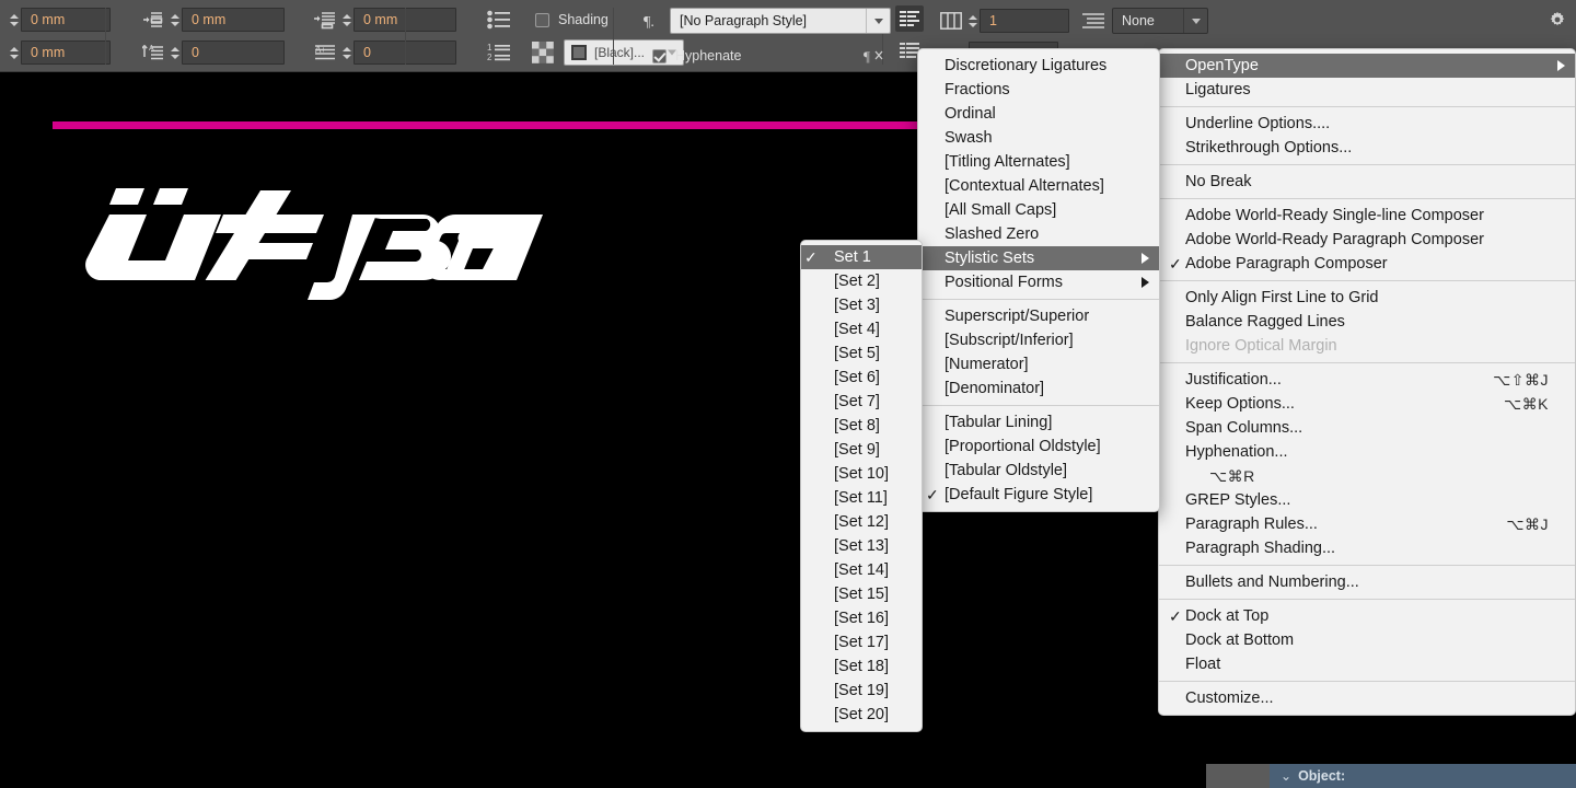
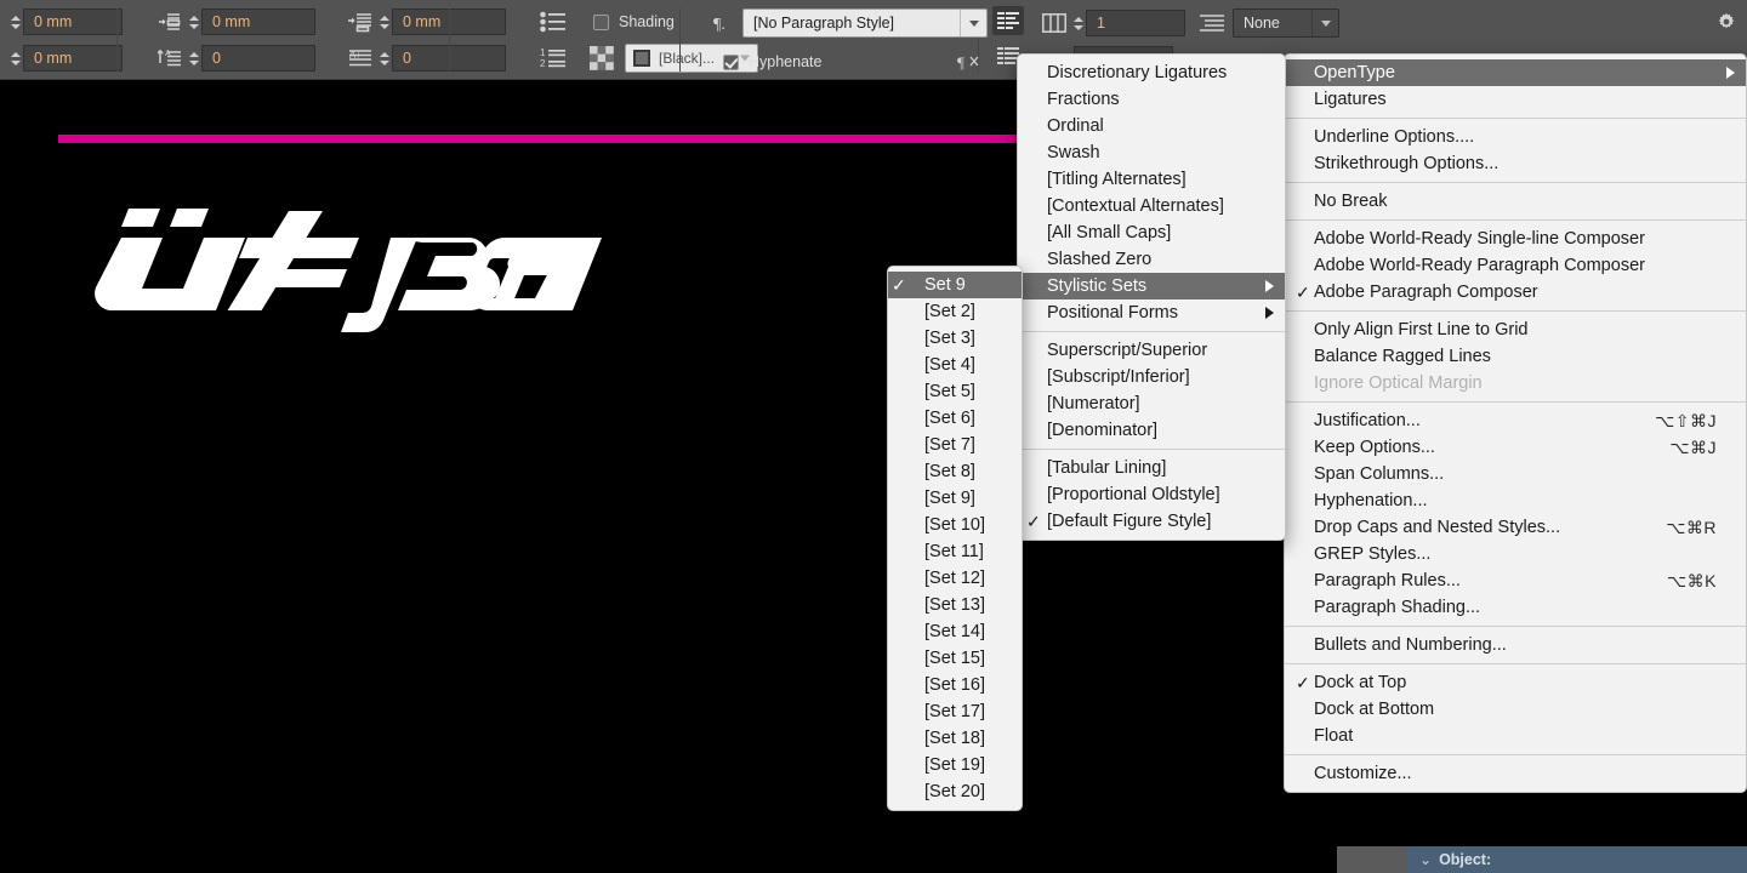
  0 mm
  0 mm
  0 mm
  Shading
  0 mm
  0
  A+
  0
  1
  2
  [Blck]...
  ¶.
  [No Paragraph Style]
  Hyphenate
  ¶
  1
  None
  OpenType
  Ligatures
  Underline Options....
  Strikethrough Options...
  No Break
  Adobe World-Ready Single-line Composer
  Adobe World-Ready Paragraph Composer
  ✓
  Adobe Paragraph Composer
  Only Align First Line to Grid
  Balance Ragged Lines
  Ignore Optical Margin
  Justification...
  ⌥⇧⌘J
  Keep Options...
- ⌥⌘K
+ ⌥⌘J
  Span Columns...
  Hyphenation...
+ Drop Caps and Nested Styles...
  ⌥⌘R
  GREP Styles...
  Paragraph Rules...
- ⌥⌘J
+ ⌥⌘K
  Paragraph Shading...
  Bullets and Numbering...
  ✓
  Dock at Top
  Dock at Bottom
  Float
  Customize...
  Discretionary Ligatures
  Fractions
  Ordinal
  Swash
  [Titling Alternates]
  [Contextual Alternates]
  [All Small Caps]
  Slashed Zero
  Stylistic Sets
  Positional Forms
  Superscript/Superior
  [Subscript/Inferior]
  [Numerator]
  [Denominator]
  [Tabular Lining]
  [Proportional Oldstyle]
- [Tabular Oldstyle]
  ✓
  [Default Figure Style]
  ✓
- Set 1
+ Set 9
  [Set 2]
  [Set 3]
  [Set 4]
  [Set 5]
  [Set 6]
  [Set 7]
  [Set 8]
  [Set 9]
  [Set 10]
  [Set 11]
  [Set 12]
  [Set 13]
  [Set 14]
  [Set 15]
  [Set 16]
  [Set 17]
  [Set 18]
  [Set 19]
  [Set 20]
  ⌄
  Object:
